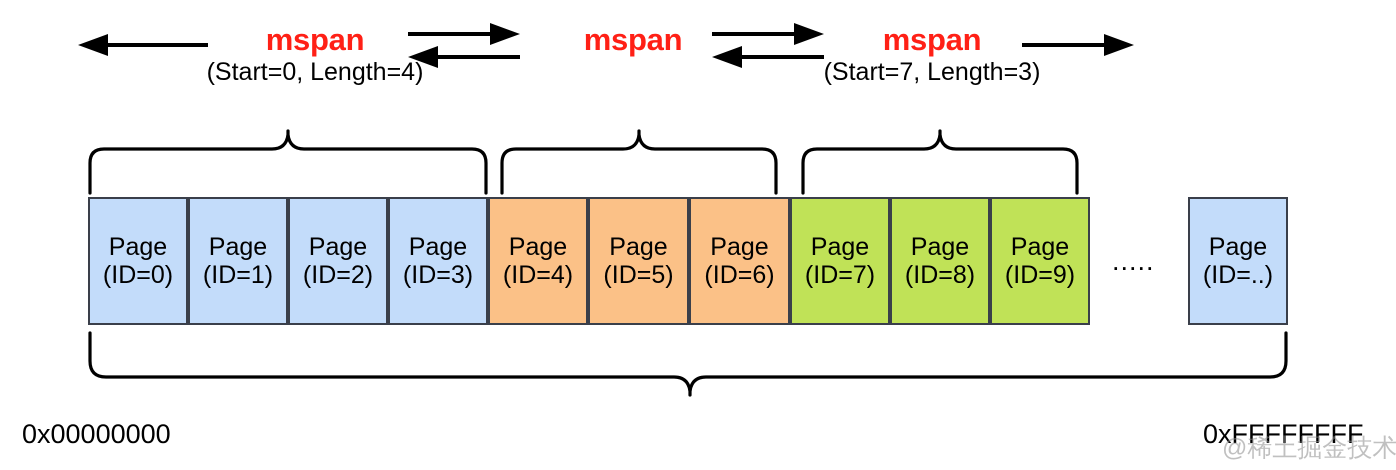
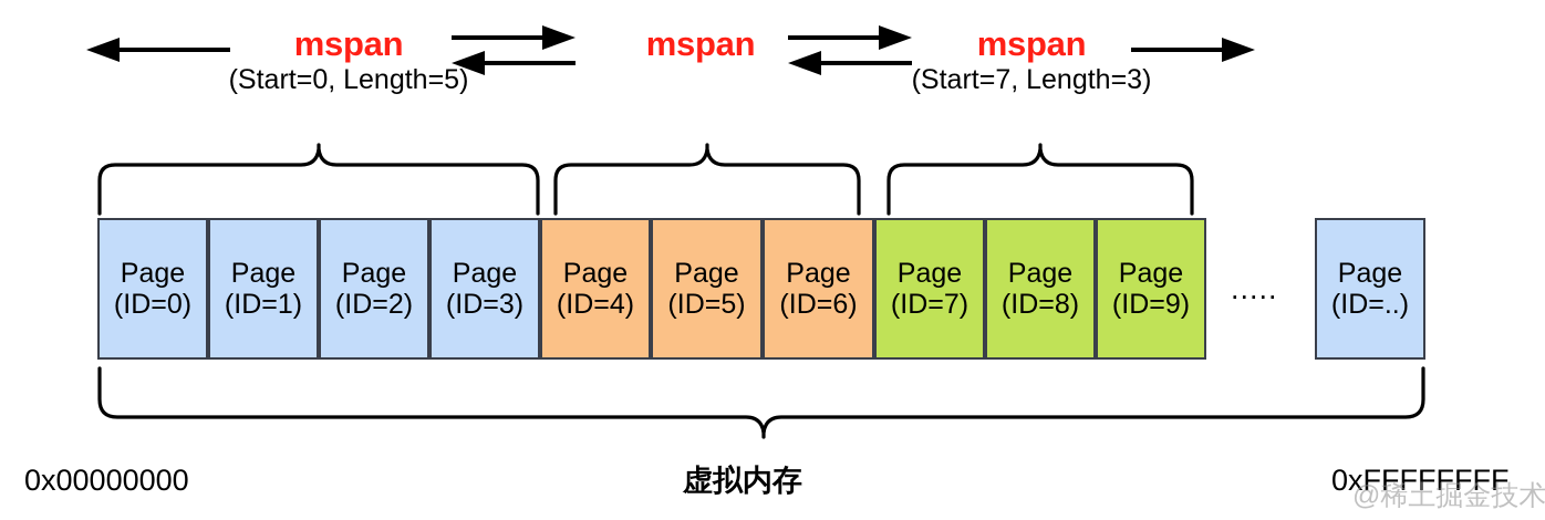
  mspan
- (Start=0, Length=4)
+ (Start=0, Length=5)
  mspan
  mspan
  (Start=7, Length=3)
  Page
  (ID=0)
  Page
  (ID=1)
  Page
  (ID=2)
  Page
  (ID=3)
  Page
  (ID=4)
  Page
  (ID=5)
  Page
  (ID=6)
  Page
  (ID=7)
  Page
  (ID=8)
  Page
  (ID=9)
  .....
  Page
  (ID=..)
  0x00000000
+ 虚拟内存
  0xFFFFFFFF
  @稀土掘金技术
